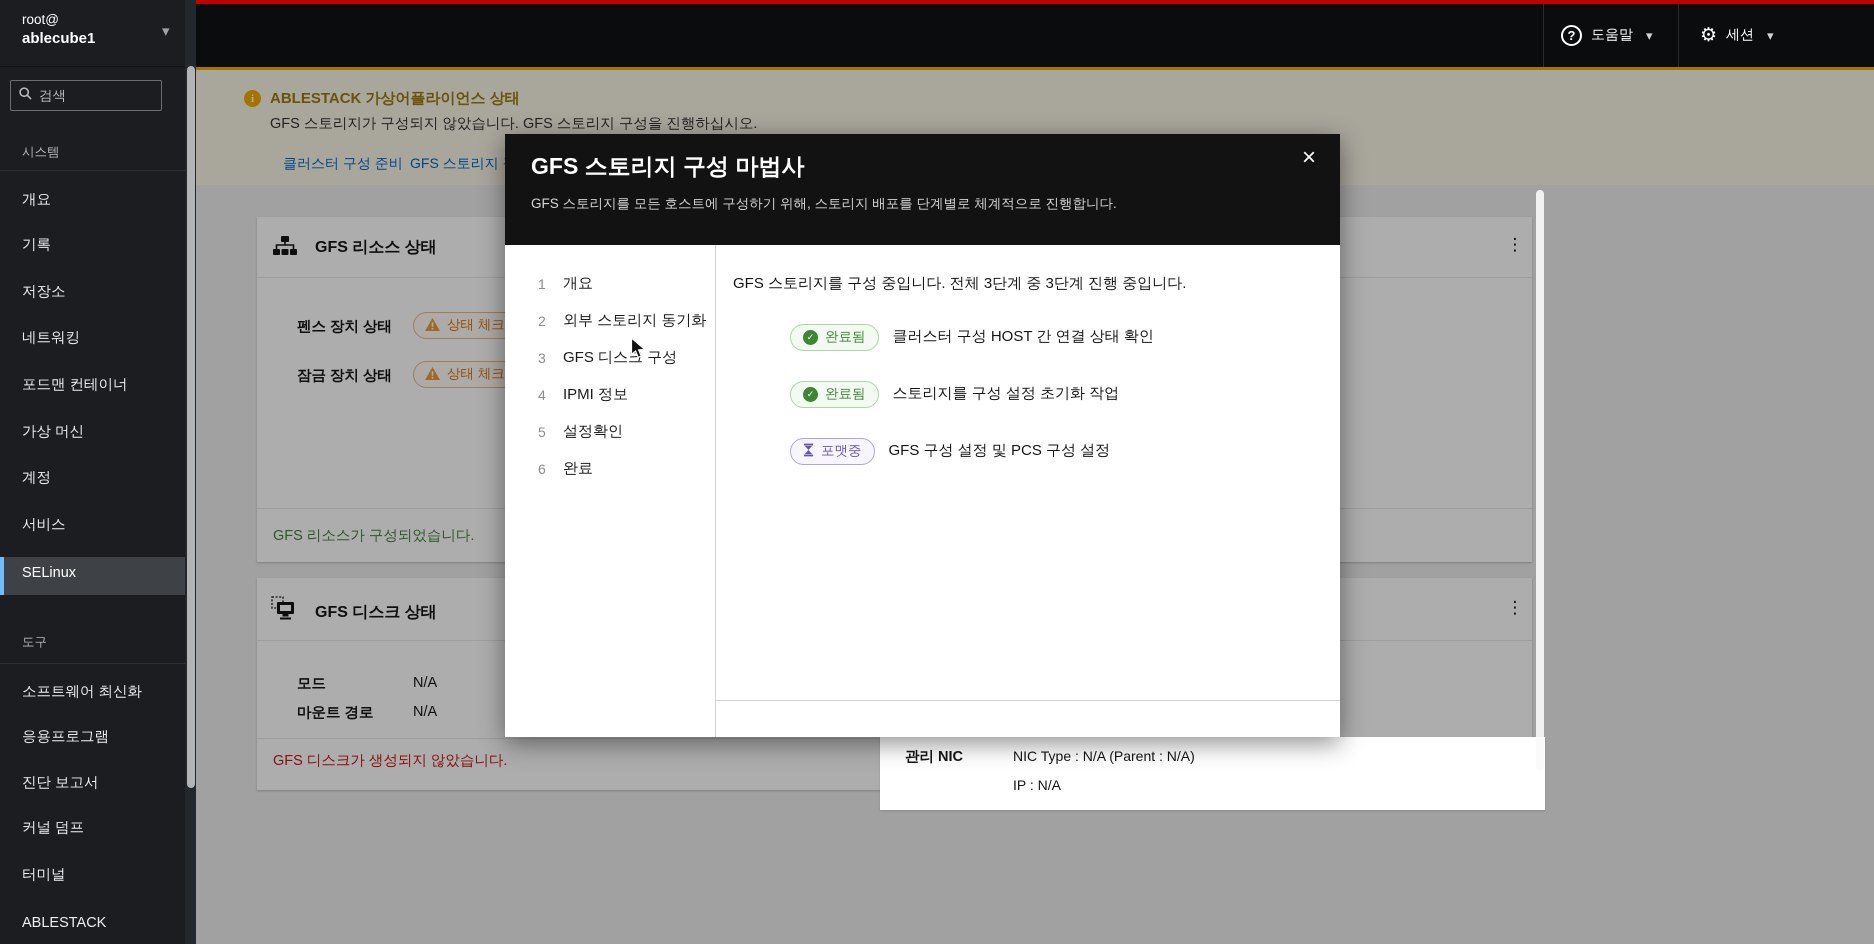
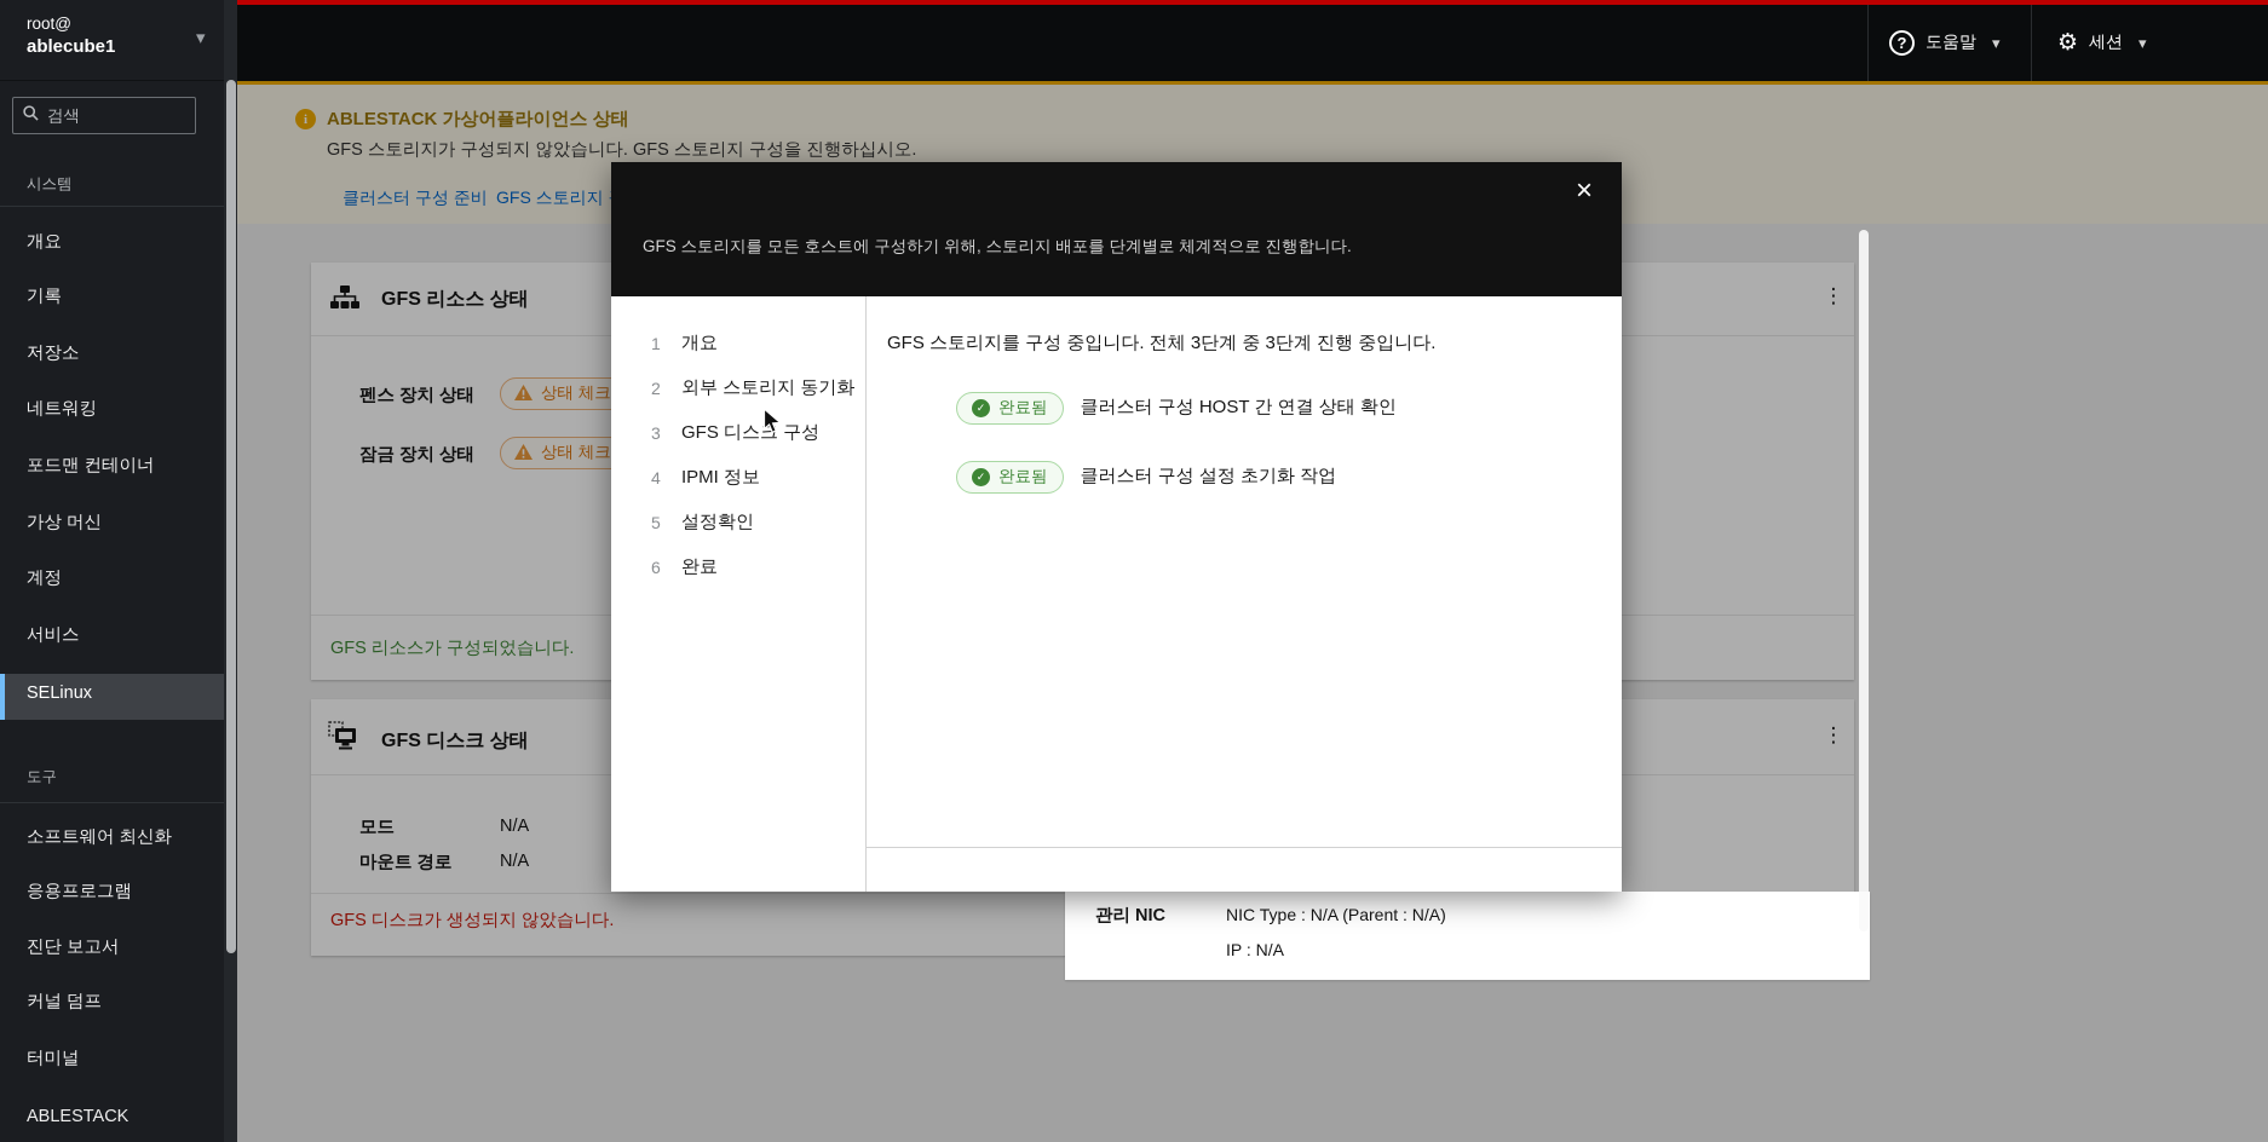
  root@
  ablecube1
  ▾
  검색
  시스템
  개요
  기록
  저장소
  네트워킹
  포드맨 컨테이너
  가상 머신
  계정
  서비스
  SELinux
  도구
  소프트웨어 최신화
  응용프로그램
  진단 보고서
  커널 덤프
  터미널
  ABLESTACK
  ?
  도움말
  ▾
  ⚙
  세션
  ▾
  i
  ABLESTACK 가상어플라이언스 상태
  GFS 스토리지가 구성되지 않았습니다. GFS 스토리지 구성을 진행하십시오.
  클러스터 구성 준비
  GFS 스토리지
  GFS 리소스 상태
  ⋮
  펜스 장치 상태
  상태 체크
  잠금 장치 상태
  상태 체크
  GFS 리소스가 구성되었습니다.
  GFS 디스크 상태
  ⋮
  모드
  N/A
  마운트 경로
  N/A
  GFS 디스크가 생성되지 않았습니다.
  관리 NIC
  NIC Type : N/A (Parent : N/A)
  IP : N/A
- GFS 스토리지 구성 마법사
  GFS 스토리지를 모든 호스트에 구성하기 위해, 스토리지 배포를 단계별로 체계적으로 진행합니다.
  ×
  1
  개요
  2
  외부 스토리지 동기화
  3
  GFS 디스크 구성
  4
  IPMI 정보
  5
  설정확인
  6
  완료
  GFS 스토리지를 구성 중입니다. 전체 3단계 중 3단계 진행 중입니다.
  ✓
  완료됨
  클러스터 구성 HOST 간 연결 상태 확인
  ✓
  완료됨
- 스토리지를 구성 설정 초기화 작업
+ 클러스터 구성 설정 초기화 작업
- 포맷중
- GFS 구성 설정 및 PCS 구성 설정
